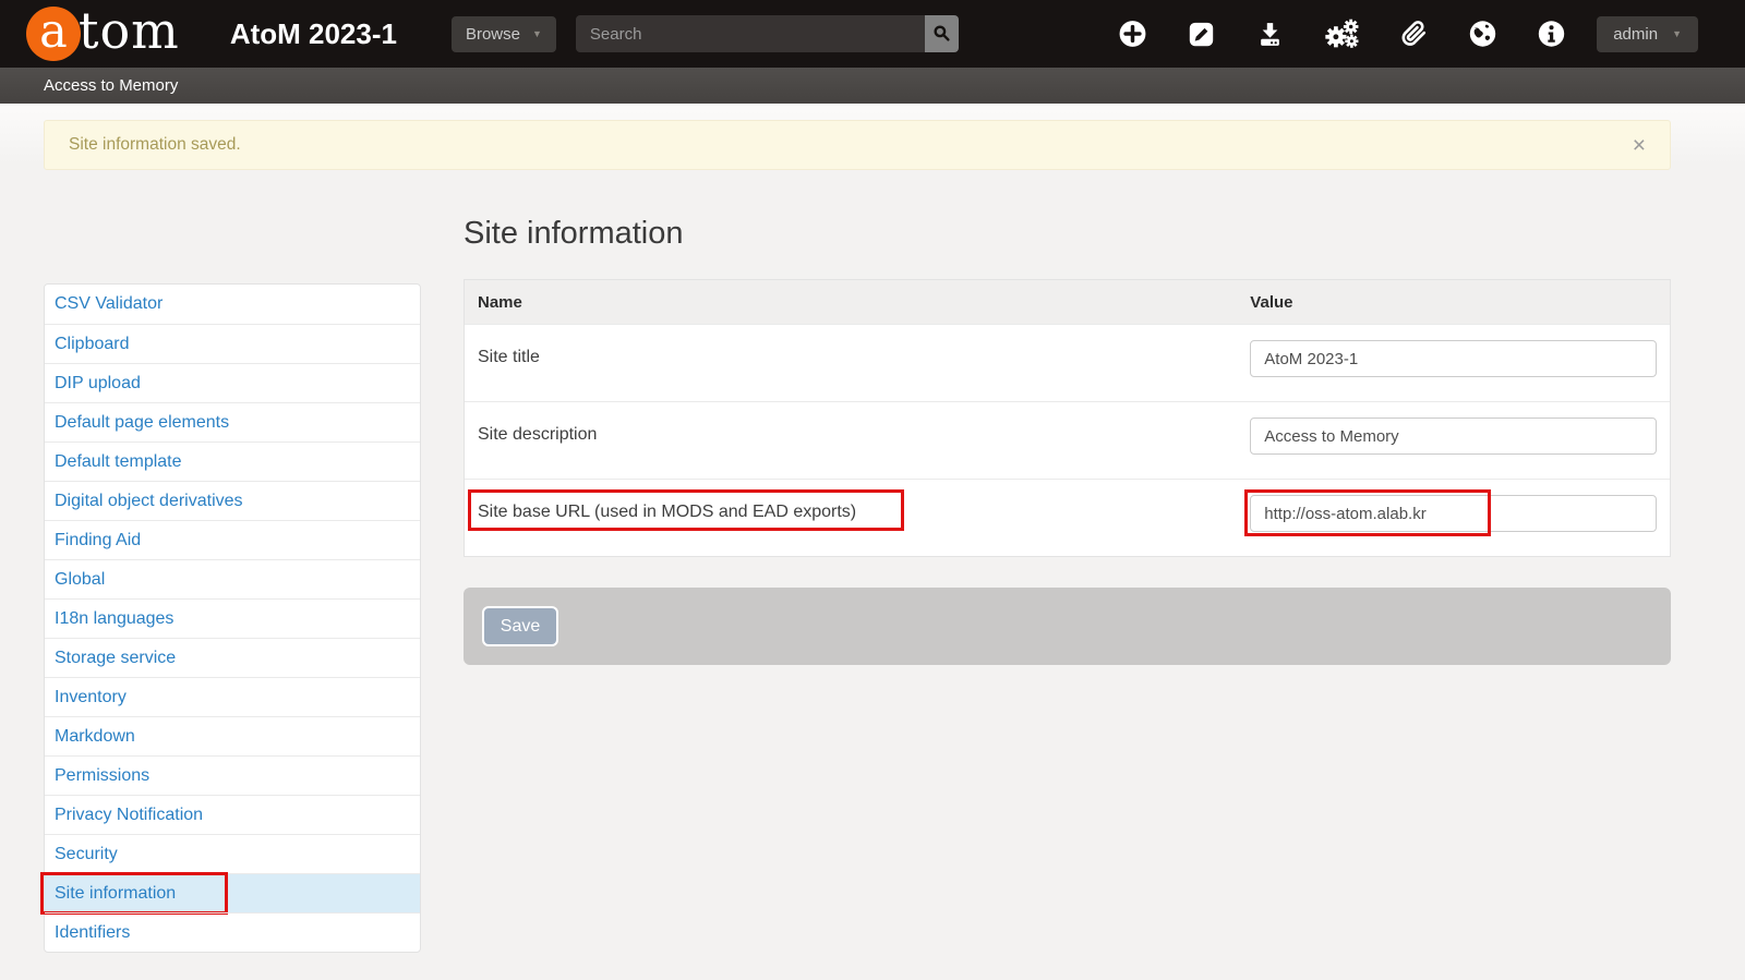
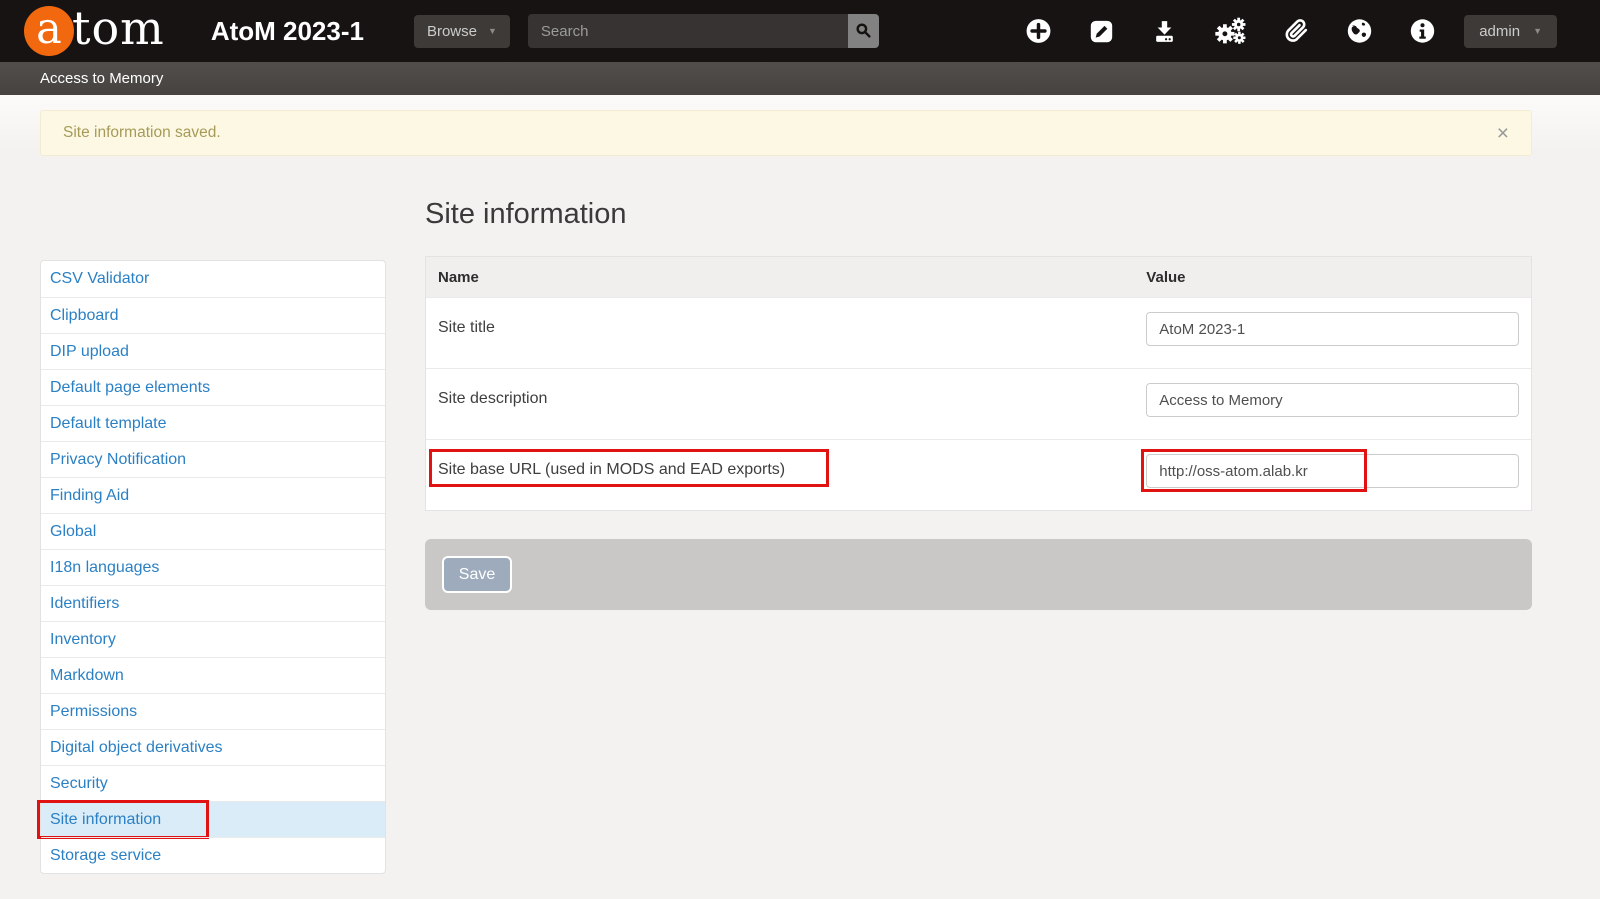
  a
  tom
  AtoM 2023-1
  Browse
  ▼
  Search
  admin
  ▼
  Access to Memory
  Site information saved.
  ×
  CSV Validator
  Clipboard
  DIP upload
  Default page elements
  Default template
- Digital object derivatives
+ Privacy Notification
  Finding Aid
  Global
  I18n languages
- Storage service
+ Identifiers
  Inventory
  Markdown
  Permissions
- Privacy Notification
+ Digital object derivatives
  Security
  Site information
- Identifiers
+ Storage service
  Site information
  Name	Value
  Site title	AtoM 2023-1
  Site description	Access to Memory
  Site base URL (used in MODS and EAD exports)	http://oss-atom.alab.kr
  Save
